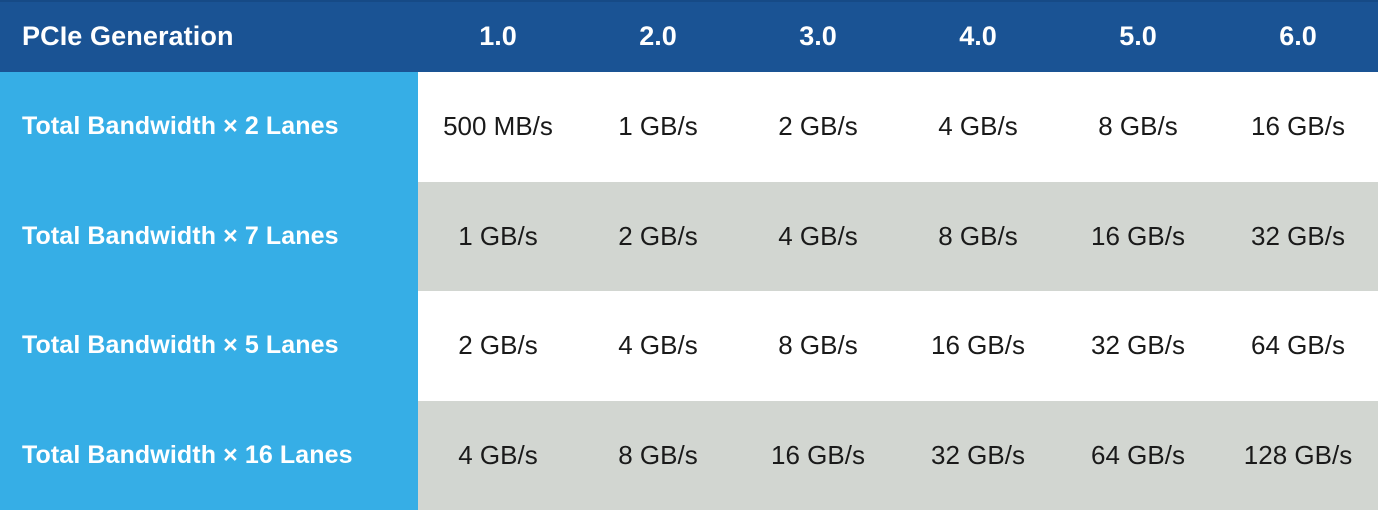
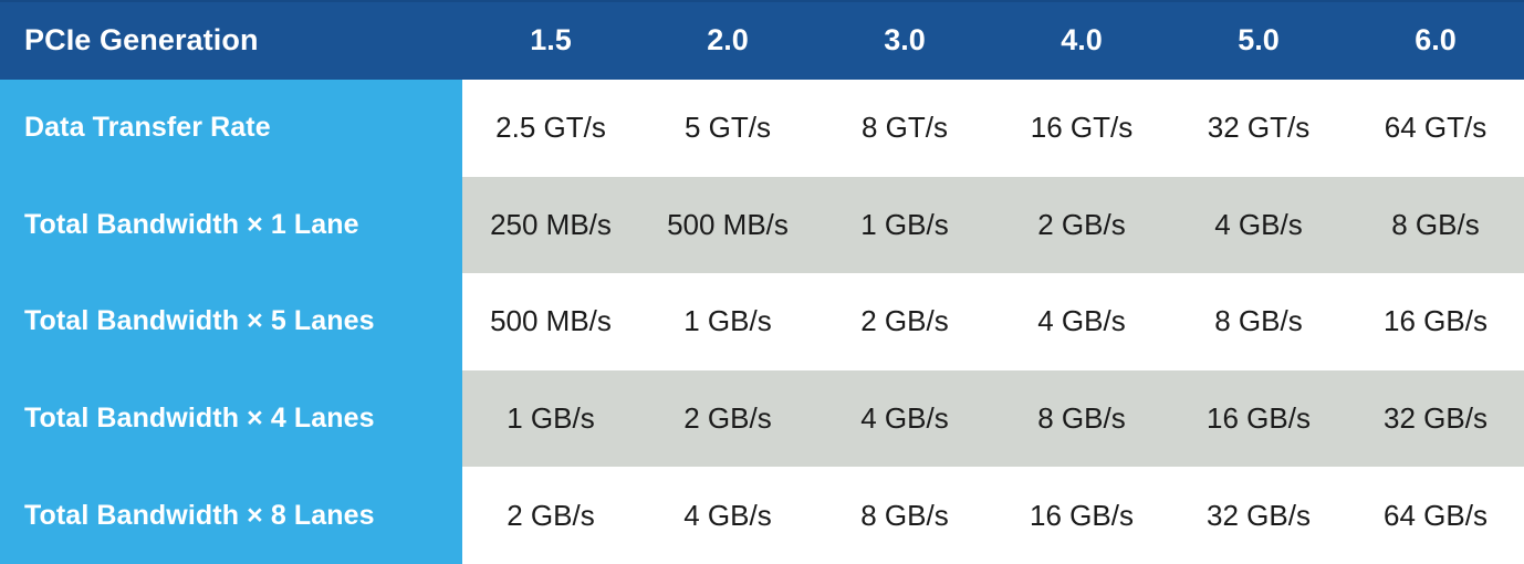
- PCIe Generation	1.0	2.0	3.0	4.0	5.0	6.0
+ PCIe Generation	1.5	2.0	3.0	4.0	5.0	6.0
+ Data Transfer Rate	2.5 GT/s	5 GT/s	8 GT/s	16 GT/s	32 GT/s	64 GT/s
+ Total Bandwidth × 1 Lane	250 MB/s	500 MB/s	1 GB/s	2 GB/s	4 GB/s	8 GB/s
- Total Bandwidth × 2 Lanes	500 MB/s	1 GB/s	2 GB/s	4 GB/s	8 GB/s	16 GB/s
+ Total Bandwidth × 5 Lanes	500 MB/s	1 GB/s	2 GB/s	4 GB/s	8 GB/s	16 GB/s
- Total Bandwidth × 7 Lanes	1 GB/s	2 GB/s	4 GB/s	8 GB/s	16 GB/s	32 GB/s
+ Total Bandwidth × 4 Lanes	1 GB/s	2 GB/s	4 GB/s	8 GB/s	16 GB/s	32 GB/s
- Total Bandwidth × 5 Lanes	2 GB/s	4 GB/s	8 GB/s	16 GB/s	32 GB/s	64 GB/s
+ Total Bandwidth × 8 Lanes	2 GB/s	4 GB/s	8 GB/s	16 GB/s	32 GB/s	64 GB/s
- Total Bandwidth × 16 Lanes	4 GB/s	8 GB/s	16 GB/s	32 GB/s	64 GB/s	128 GB/s
